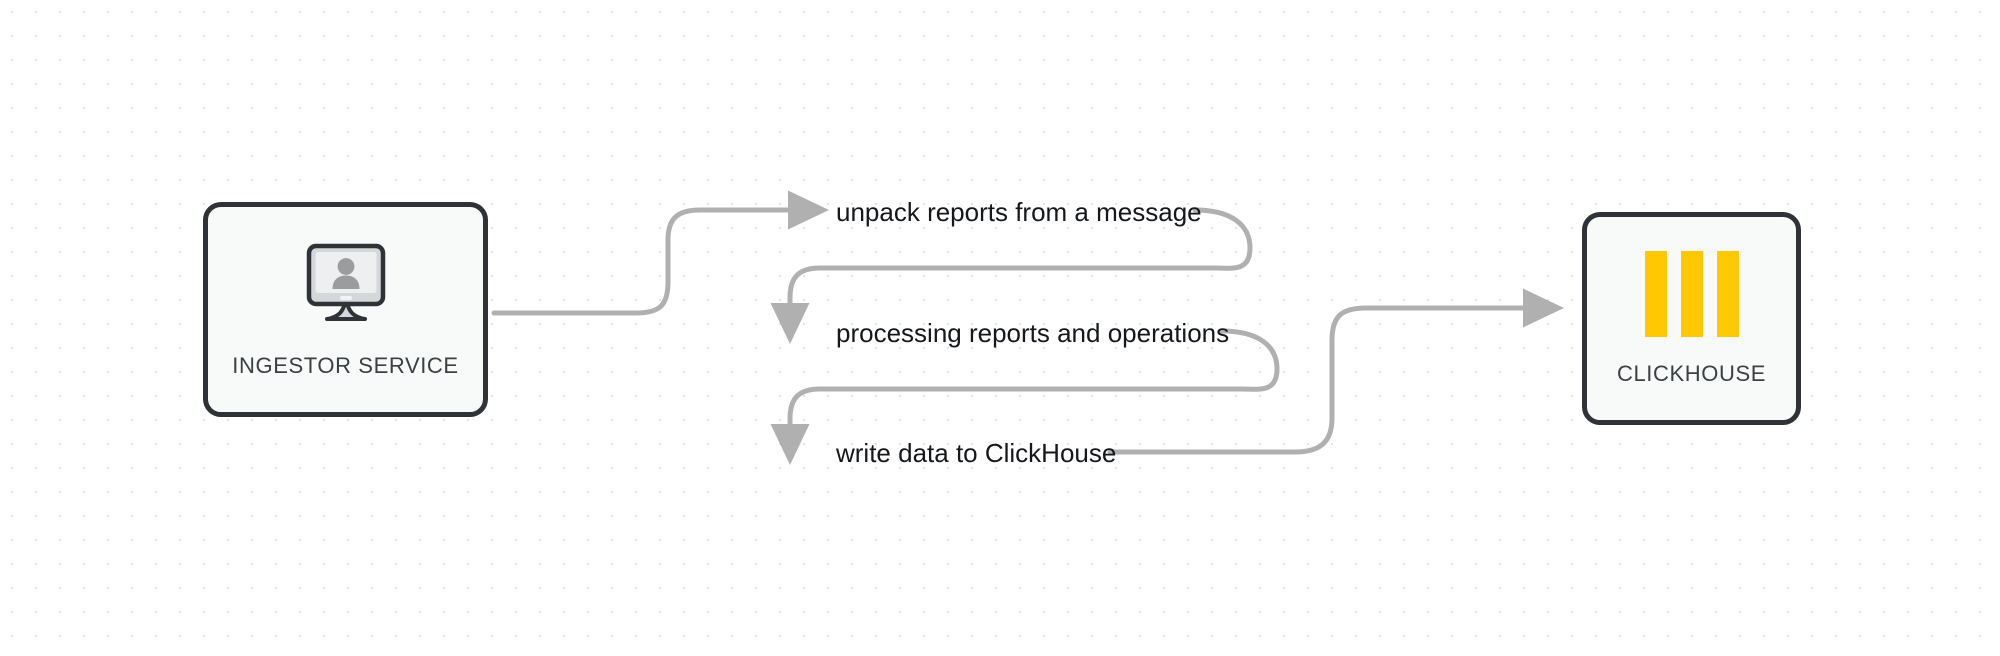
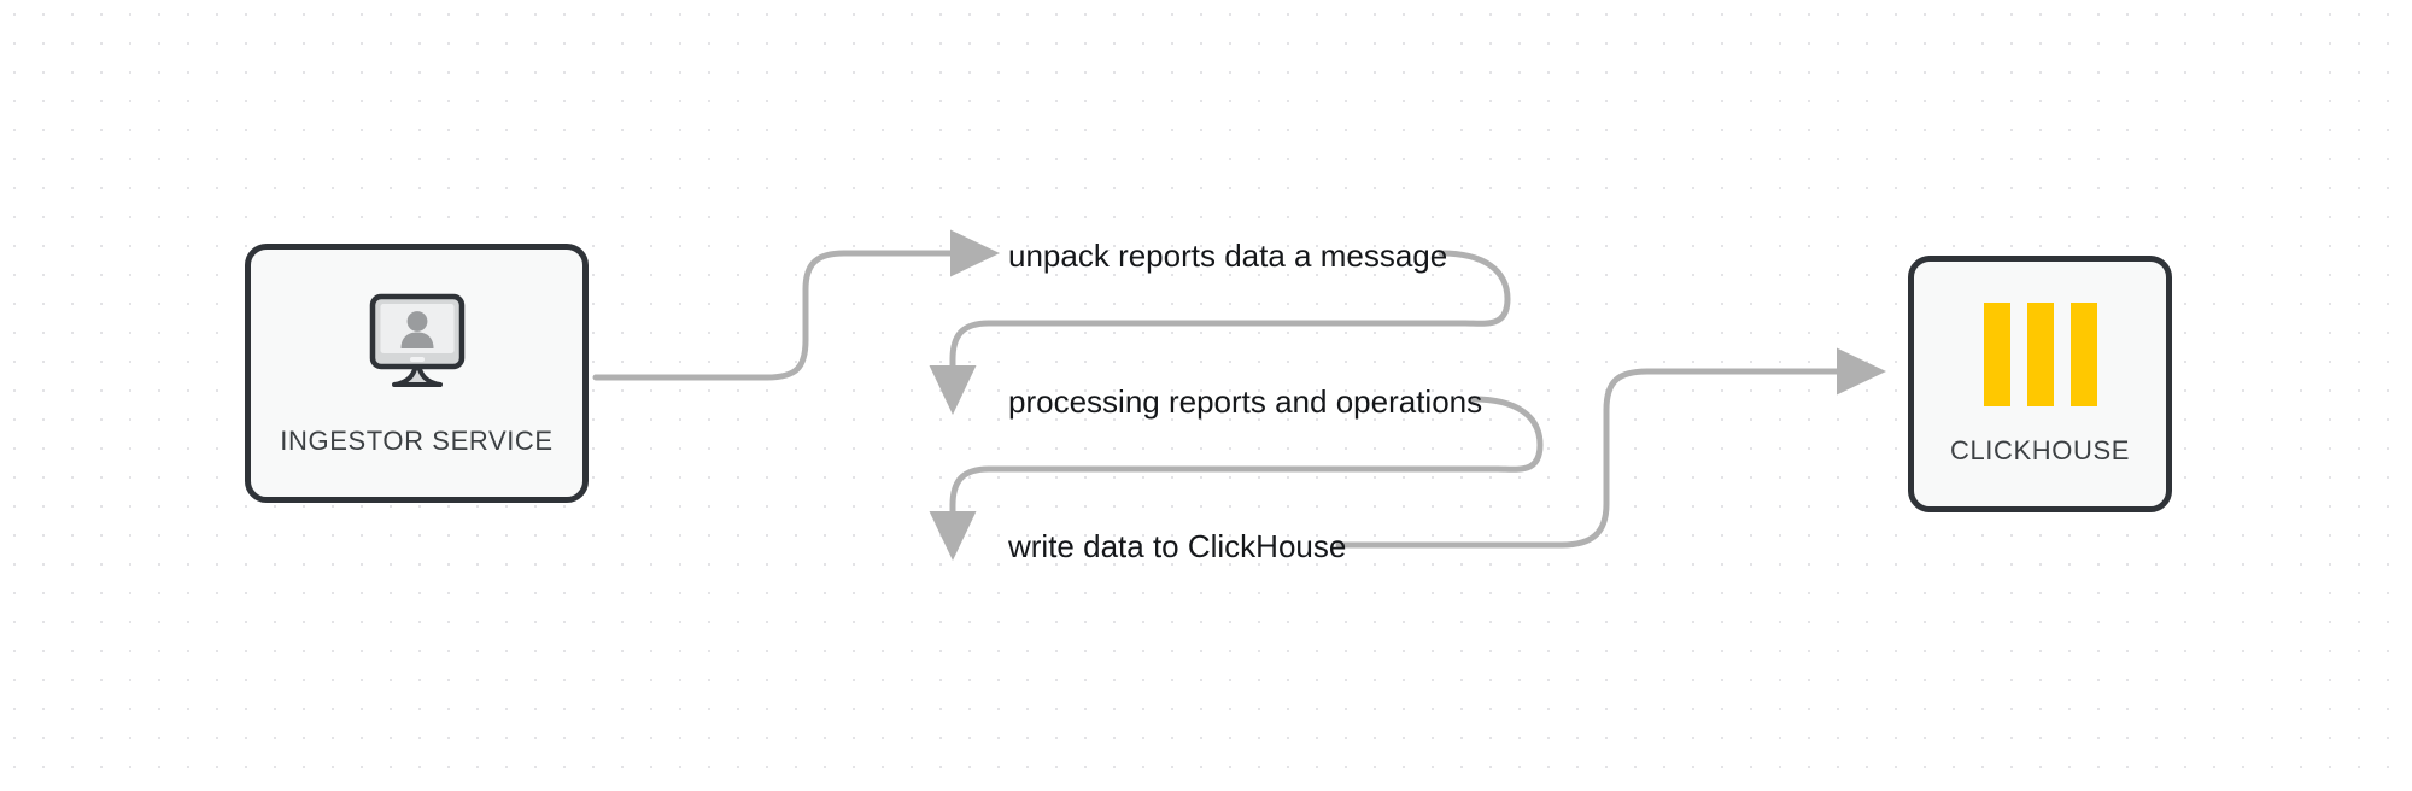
  INGESTOR SERVICE
  CLICKHOUSE
- unpack reports from a message
+ unpack reports data a message
  processing reports and operations
  write data to ClickHouse
